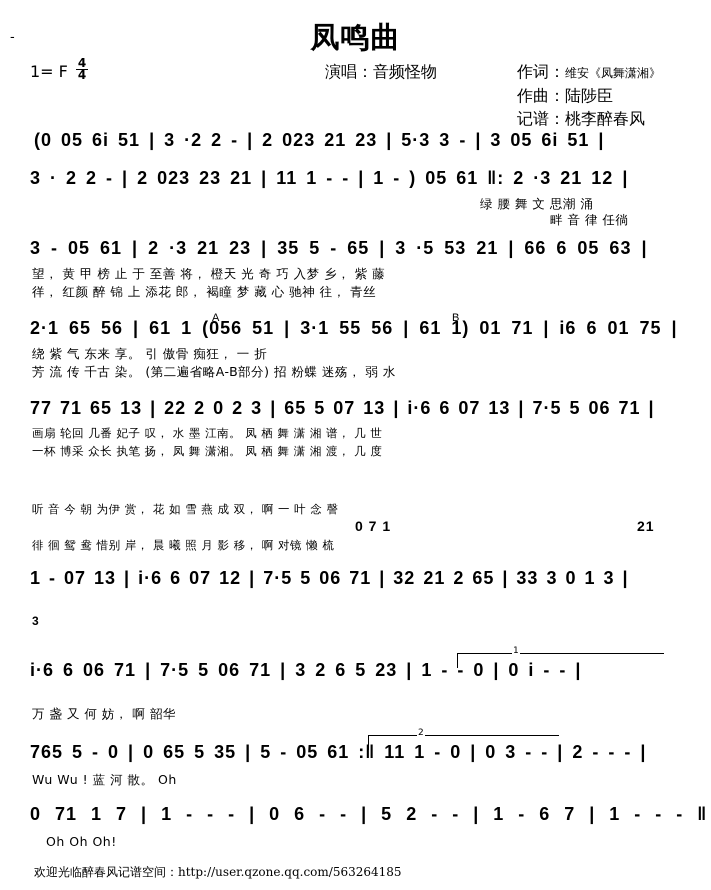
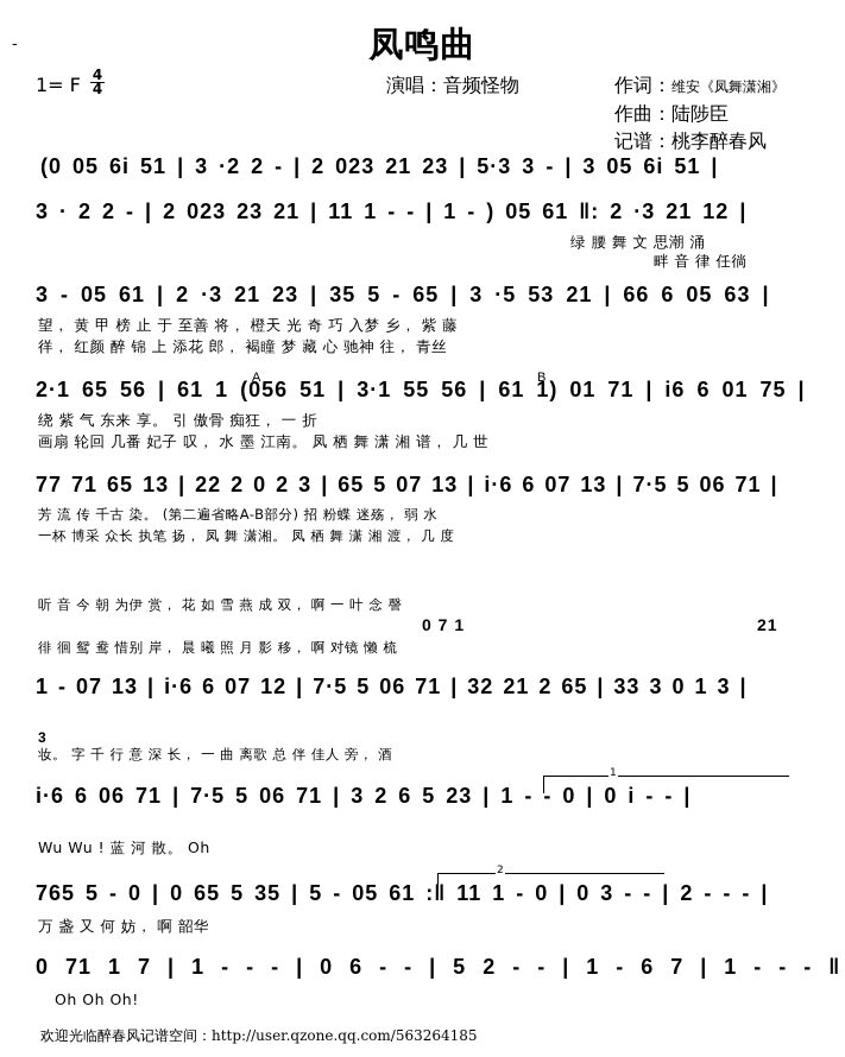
  -
  凤鸣曲
  1= F
  4
  4
  演唱：音频怪物
  作词：维安《凤舞潇湘》
  作曲：陆陟臣
  记谱：桃李醉春风
  (0 05 6i 51 | 3 ·2 2 - | 2 023 21 23 | 5·3 3 - | 3 05 6i 51 |
  3 · 2 2 - | 2 023 23 21 | 11 1 - - | 1 - ) 05 61 ‖: 2 ·3 21 12 |
  绿 腰 舞 文 思潮 涌
  畔 音 律 任徜
  3 - 05 61 | 2 ·3 21 23 | 35 5 - 65 | 3 ·5 53 21 | 66 6 05 63 |
  望， 黄 甲 榜 止 于 至善 将， 橙天 光 奇 巧 入梦 乡， 紫 藤
  徉， 红颜 醉 锦 上 添花 郎， 褐瞳 梦 藏 心 驰神 往， 青丝
  A
  B
  2·1 65 56 | 61 1 (056 51 | 3·1 55 56 | 61 1) 01 71 | i6 6 01 75 |
  绕 紫 气 东来 享。 引 傲骨 痴狂， 一 折
- 芳 流 传 千古 染。 (第二遍省略A-B部分) 招 粉蝶 迷殇， 弱 水
+ 画扇 轮回 几番 妃子 叹， 水 墨 江南。 凤 栖 舞 潇 湘 谱， 几 世
  77 71 65 13 | 22 2 0 2 3 | 65 5 07 13 | i·6 6 07 13 | 7·5 5 06 71 |
- 画扇 轮回 几番 妃子 叹， 水 墨 江南。 凤 栖 舞 潇 湘 谱， 几 世
+ 芳 流 传 千古 染。 (第二遍省略A-B部分) 招 粉蝶 迷殇， 弱 水
  一杯 博采 众长 执笔 扬， 凤 舞 潇湘。 凤 栖 舞 潇 湘 渡， 几 度
  听 音 今 朝 为伊 赏， 花 如 雪 燕 成 双， 啊 一 叶 念 謦
  0 7 1
  21
  徘 徊 鸳 鸯 惜别 岸， 晨 曦 照 月 影 移， 啊 对镜 懒 梳
  1 - 07 13 | i·6 6 07 12 | 7·5 5 06 71 | 32 21 2 65 | 33 3 0 1 3 |
  3
+ 妆。 字 千 行 意 深 长， 一 曲 离歌 总 伴 佳人 旁， 酒
  1
  i·6 6 06 71 | 7·5 5 06 71 | 3 2 6 5 23 | 1 - - 0 | 0 i - - |
- 万 盏 又 何 妨， 啊 韶华
+ Wu Wu ! 蓝 河 散。 Oh
  2
  765 5 - 0 | 0 65 5 35 | 5 - 05 61 :‖ 11 1 - 0 | 0 3 - - | 2 - - - |
- Wu Wu ! 蓝 河 散。 Oh
+ 万 盏 又 何 妨， 啊 韶华
  0 71 1 7 | 1 - - - | 0 6 - - | 5 2 - - | 1 - 6 7 | 1 - - - ‖
  Oh Oh Oh!
  欢迎光临醉春风记谱空间：http://user.qzone.qq.com/563264185
